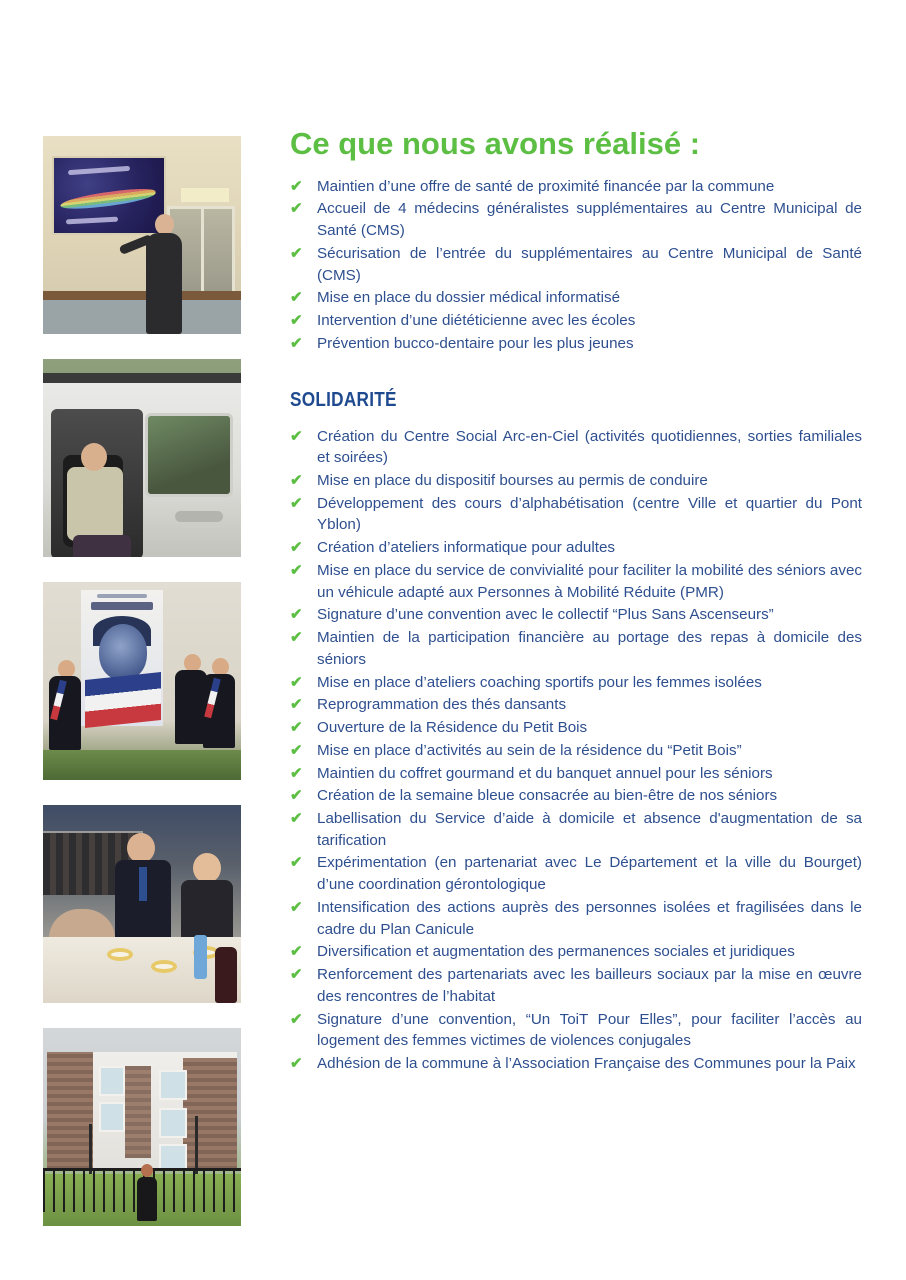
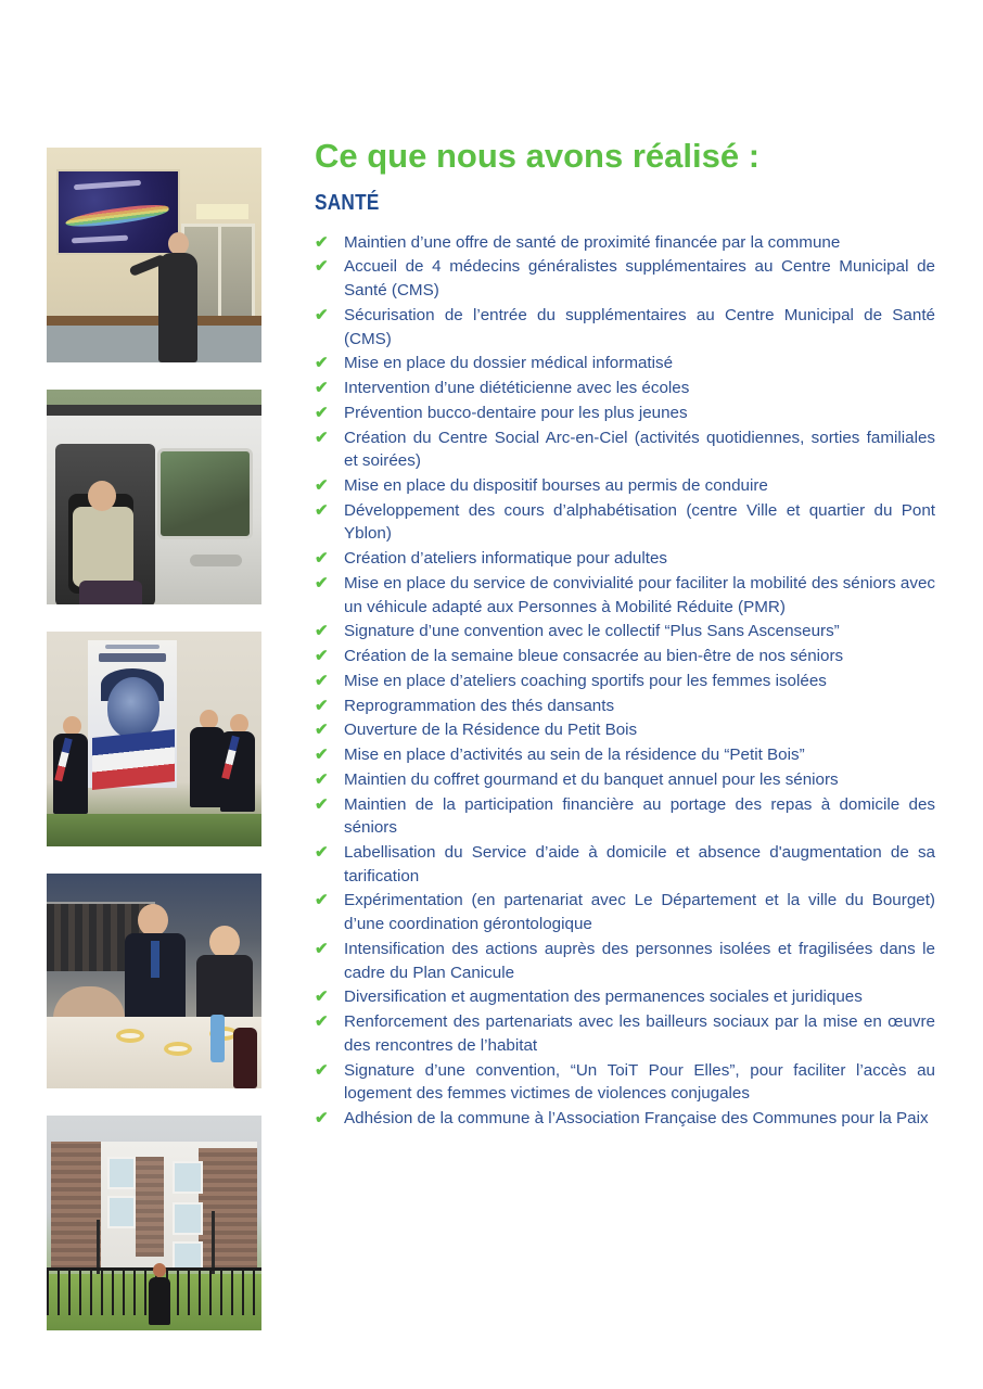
  Ce que nous avons réalisé :
+ SANTÉ
  ✔
  Maintien d’une offre de santé de proximité financée par la commune
  ✔
  Accueil de 4 médecins généralistes supplémentaires au Centre Municipal de Santé (CMS)
  ✔
  Sécurisation de l’entrée du supplémentaires au Centre Municipal de Santé (CMS)
  ✔
  Mise en place du dossier médical informatisé
  ✔
  Intervention d’une diététicienne avec les écoles
  ✔
  Prévention bucco-dentaire pour les plus jeunes
- SOLIDARITÉ
  ✔
  Création du Centre Social Arc-en-Ciel (activités quotidiennes, sorties familiales et soirées)
  ✔
  Mise en place du dispositif bourses au permis de conduire
  ✔
  Développement des cours d’alphabétisation (centre Ville et quartier du Pont Yblon)
  ✔
  Création d’ateliers informatique pour adultes
  ✔
  Mise en place du service de convivialité pour faciliter la mobilité des séniors avec un véhicule adapté aux Personnes à Mobilité Réduite (PMR)
  ✔
  Signature d’une convention avec le collectif “Plus Sans Ascenseurs”
  ✔
- Maintien de la participation financière au portage des repas à domicile des séniors
+ Création de la semaine bleue consacrée au bien-être de nos séniors
  ✔
  Mise en place d’ateliers coaching sportifs pour les femmes isolées
  ✔
  Reprogrammation des thés dansants
  ✔
  Ouverture de la Résidence du Petit Bois
  ✔
  Mise en place d’activités au sein de la résidence du “Petit Bois”
  ✔
  Maintien du coffret gourmand et du banquet annuel pour les séniors
  ✔
- Création de la semaine bleue consacrée au bien-être de nos séniors
+ Maintien de la participation financière au portage des repas à domicile des séniors
  ✔
  Labellisation du Service d’aide à domicile et absence d'augmentation de sa tarification
  ✔
  Expérimentation (en partenariat avec Le Département et la ville du Bourget) d’une coordination gérontologique
  ✔
  Intensification des actions auprès des personnes isolées et fragilisées dans le cadre du Plan Canicule
  ✔
  Diversification et augmentation des permanences sociales et juridiques
  ✔
  Renforcement des partenariats avec les bailleurs sociaux par la mise en œuvre des rencontres de l’habitat
  ✔
  Signature d’une convention, “Un ToiT Pour Elles”, pour faciliter l’accès au logement des femmes victimes de violences conjugales
  ✔
  Adhésion de la commune à l’Association Française des Communes pour la Paix
